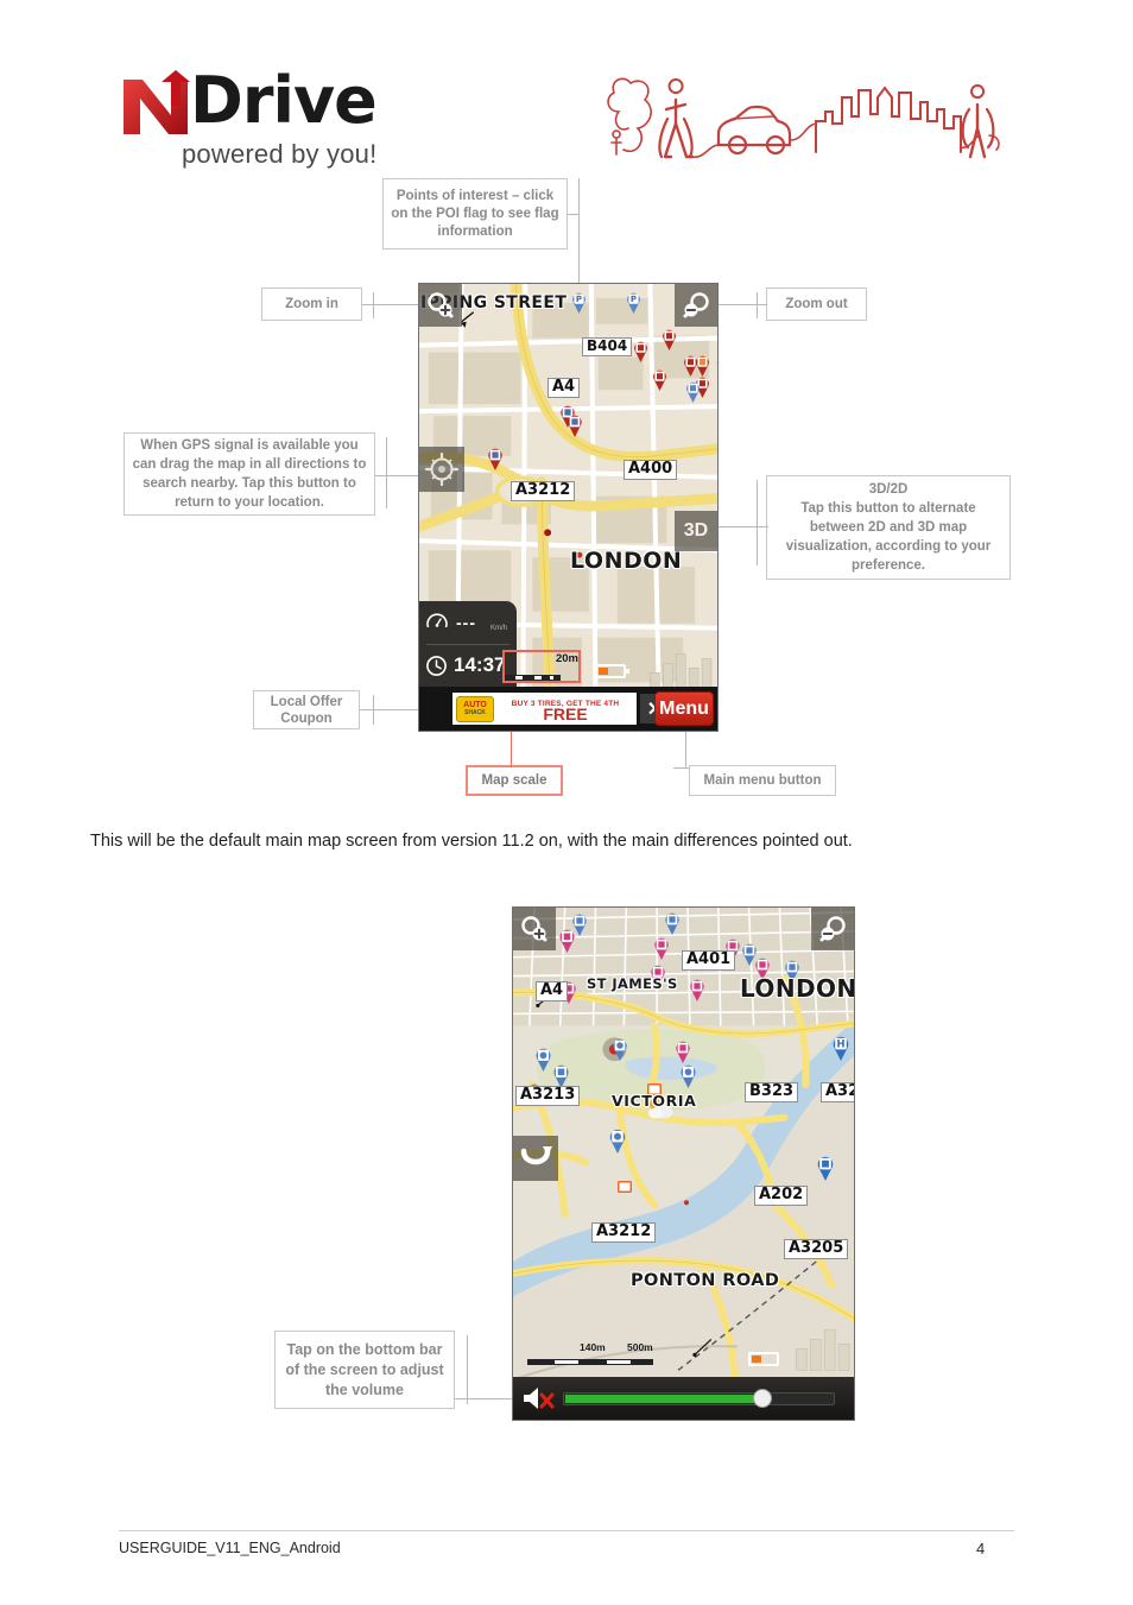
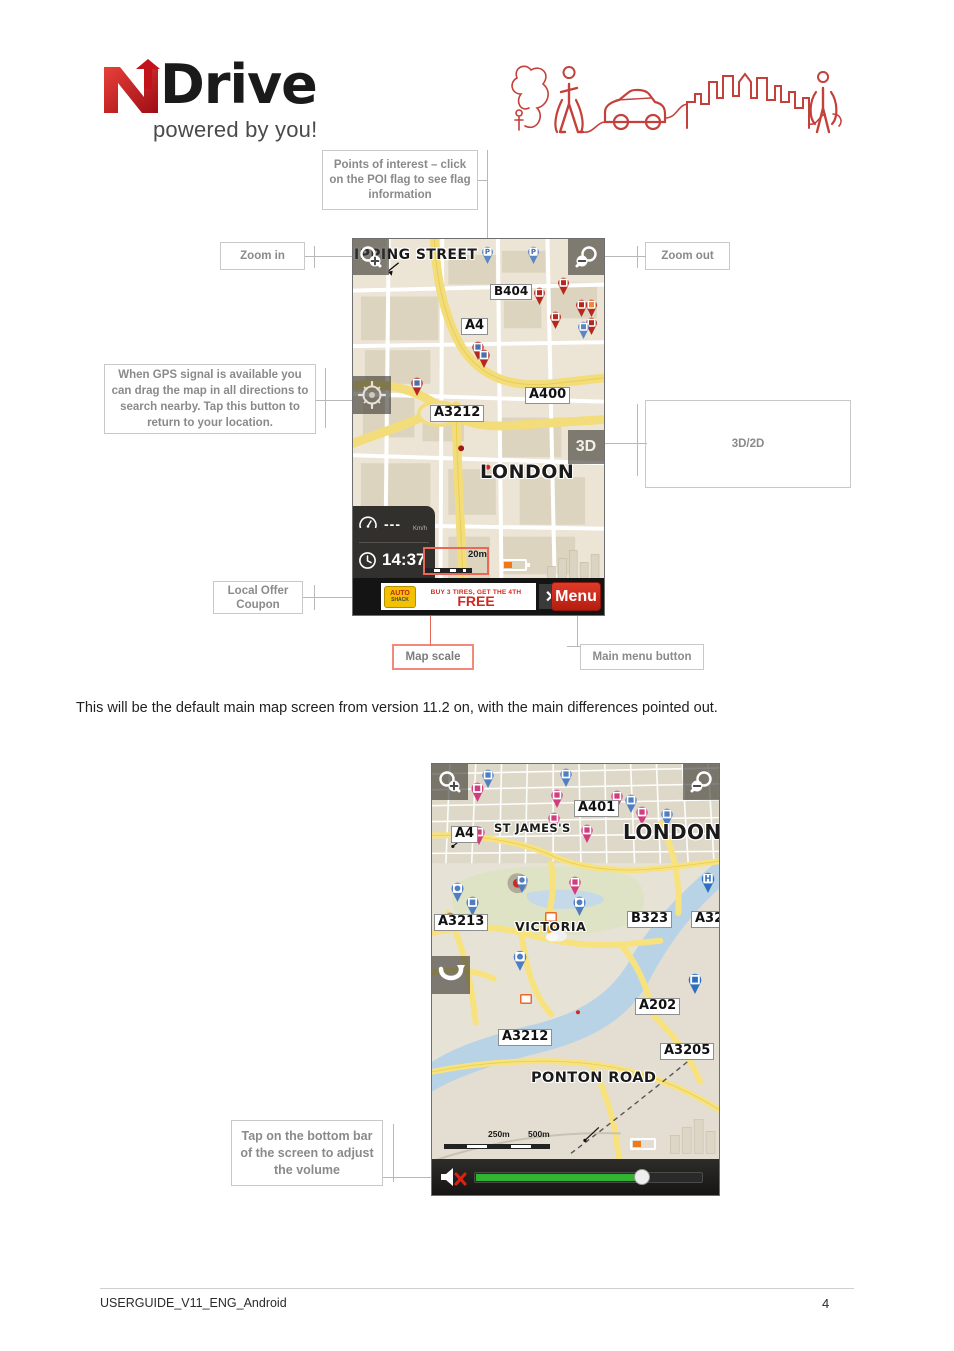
  Drive
  powered by you!
  Points of interest – click on the POI flag to see flag information
  Zoom in
  Zoom out
  When GPS signal is available you can drag the map in all directions to search nearby. Tap this button to return to your location.
  3D/2D
- Tap this button to alternate between 2D and 3D map visualization, according to your preference.
  Local Offer Coupon
  Map scale
  Main menu button
  P
  P
  B404
  A4
  A400
  A3212
  LONDON
  IPING STREET
  3D
  ---
  14:37
  20m
  FREE
  Menu
  This will be the default main map screen from version 11.2 on, with the main differences pointed out.
  Tap on the bottom bar of the screen to adjust the volume
  H
  A401
  A4
  A3213
  B323
  A32
  A202
  A3212
  A3205
  ST JAMES'S
  LONDON
  VICTORIA
  PONTON ROAD
- 140m
+ 250m
  500m
  USERGUIDE_V11_ENG_Android
  4
